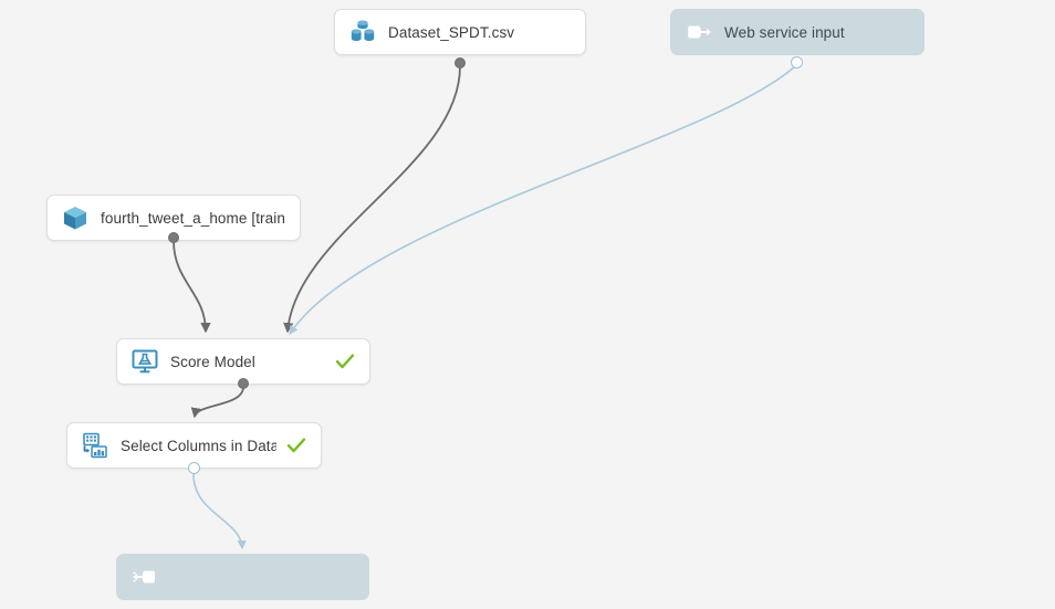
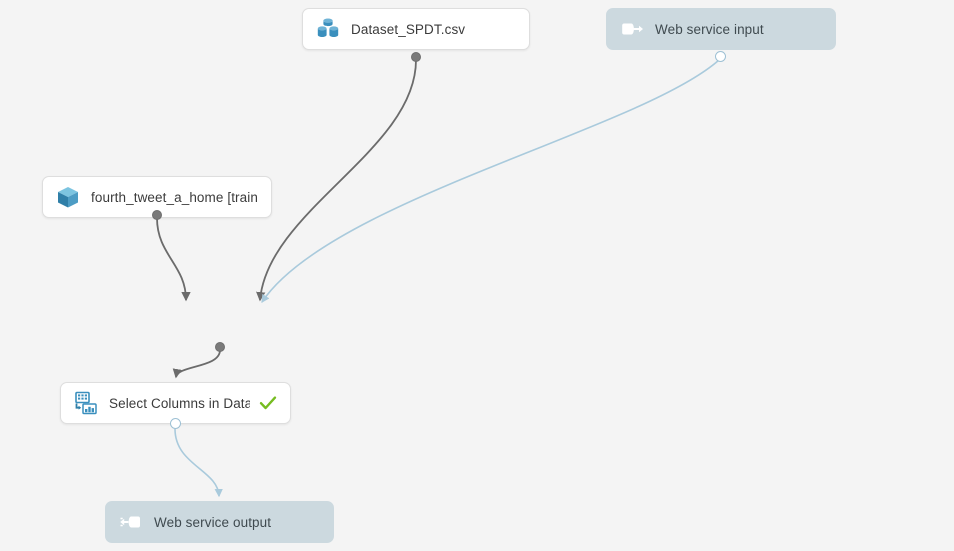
  Dataset_SPDT.csv
  Web service input
  fourth_tweet_a_home [train
- Score Model
  Select Columns in Data
+ Web service output
